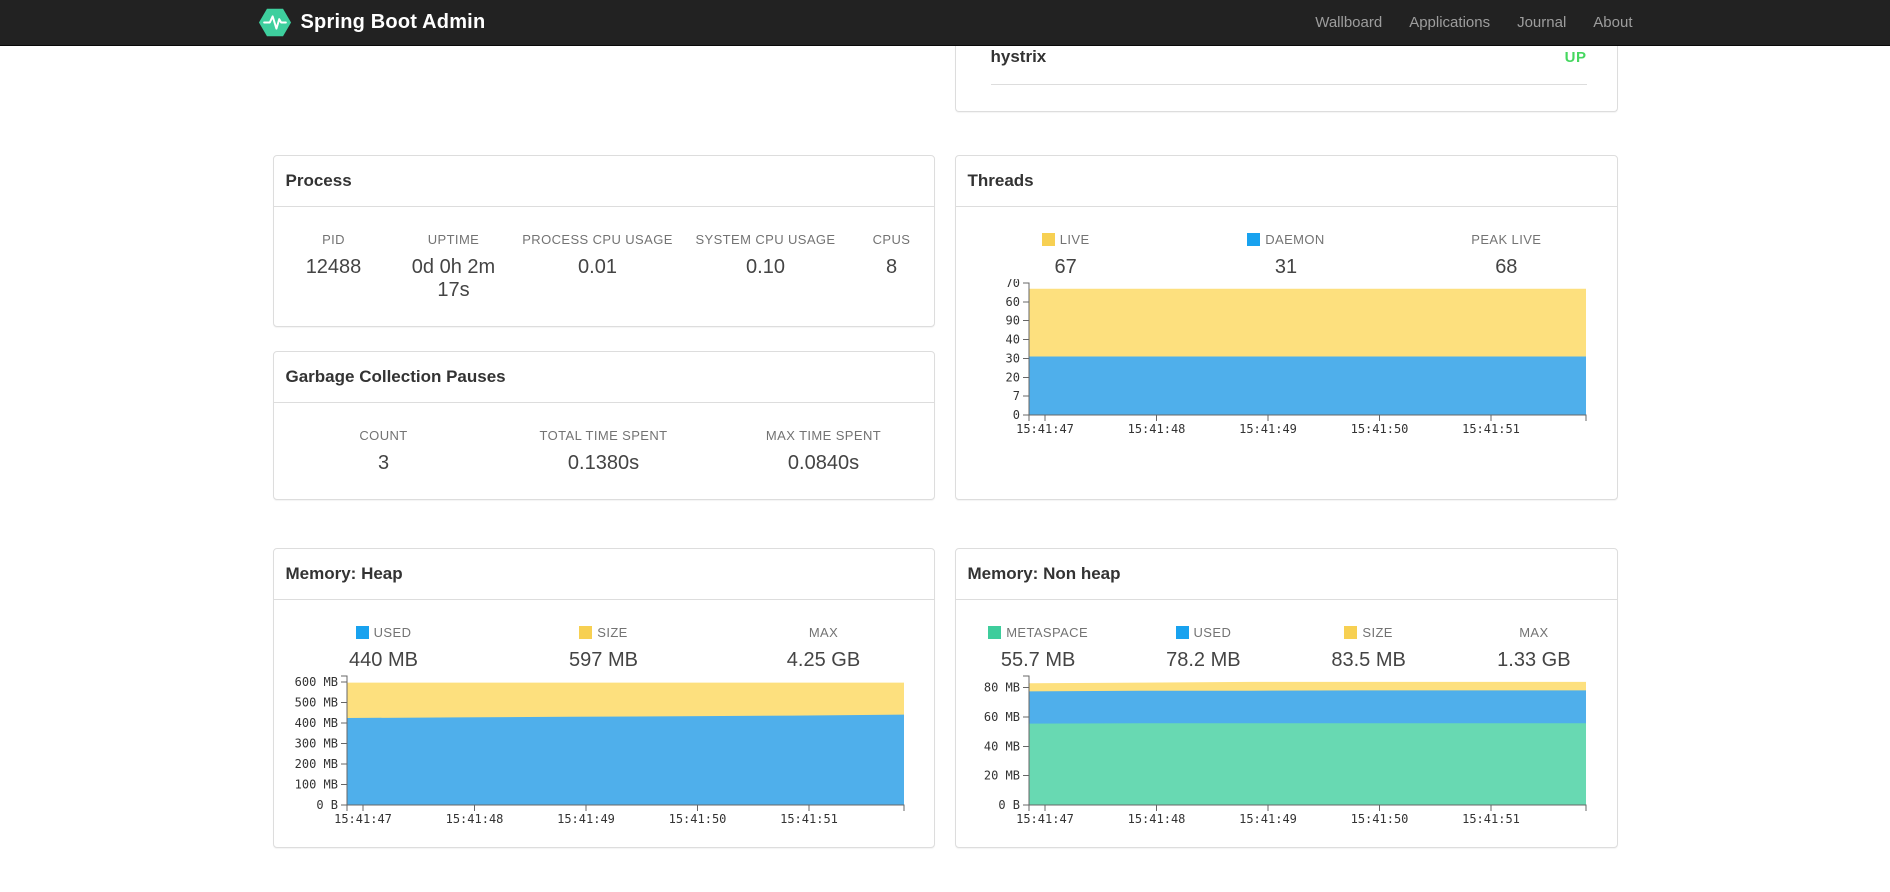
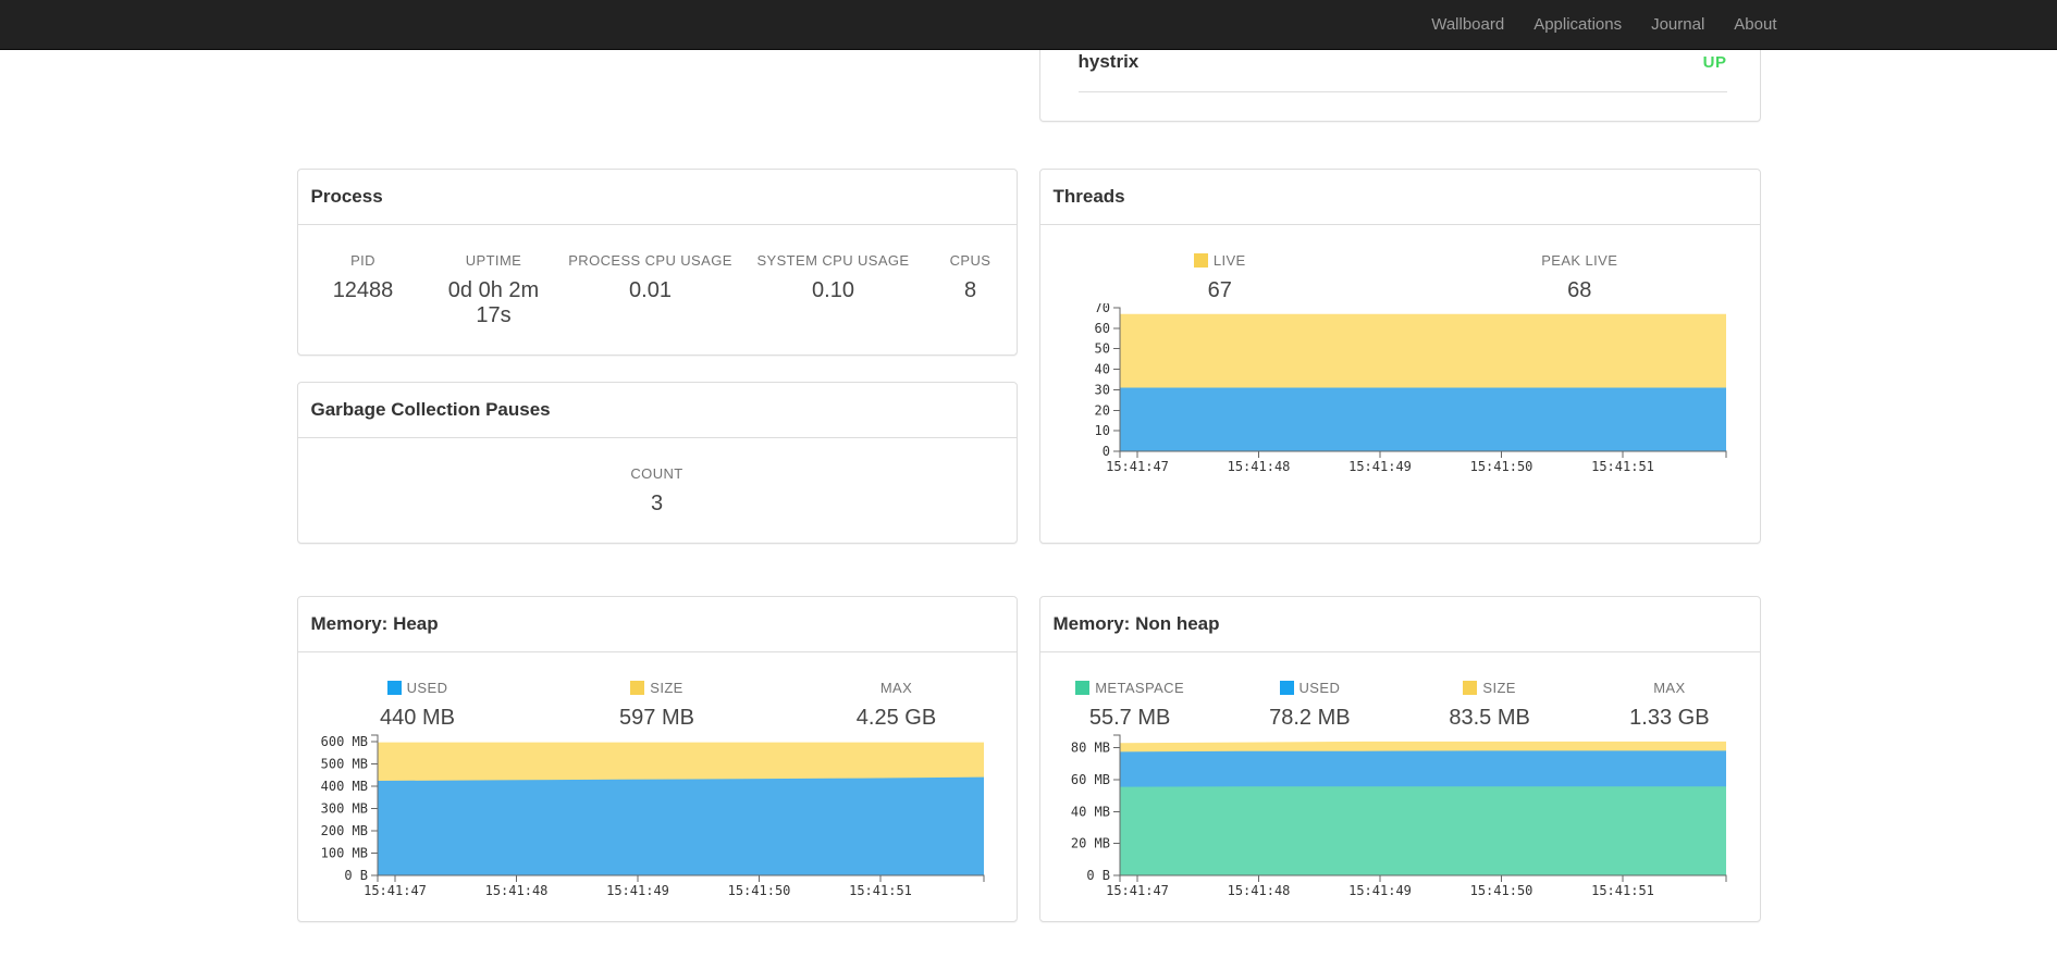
- Spring Boot Admin
  Wallboard
  Applications
  Journal
  About
  hystrix
  UP
  Process
  PID
  12488
  UPTIME
  0d 0h 2m 17s
  PROCESS CPU USAGE
  0.01
  SYSTEM CPU USAGE
  0.10
  CPUS
  8
  Garbage Collection Pauses
  COUNT
  3
- TOTAL TIME SPENT
- 0.1380s
- MAX TIME SPENT
- 0.0840s
  Threads
  LIVE
  67
- DAEMON
- 31
  PEAK LIVE
  68
  0
- 7
+ 10
  20
  30
  40
- 90
+ 50
  60
  70
  15:41:47
  15:41:48
  15:41:49
  15:41:50
  15:41:51
  Memory: Heap
  USED
  440 MB
  SIZE
  597 MB
  MAX
  4.25 GB
  0 B
  100 MB
  200 MB
  300 MB
  400 MB
  500 MB
  600 MB
  15:41:47
  15:41:48
  15:41:49
  15:41:50
  15:41:51
  Memory: Non heap
  METASPACE
  55.7 MB
  USED
  78.2 MB
  SIZE
  83.5 MB
  MAX
  1.33 GB
  0 B
  20 MB
  40 MB
  60 MB
  80 MB
  15:41:47
  15:41:48
  15:41:49
  15:41:50
  15:41:51
